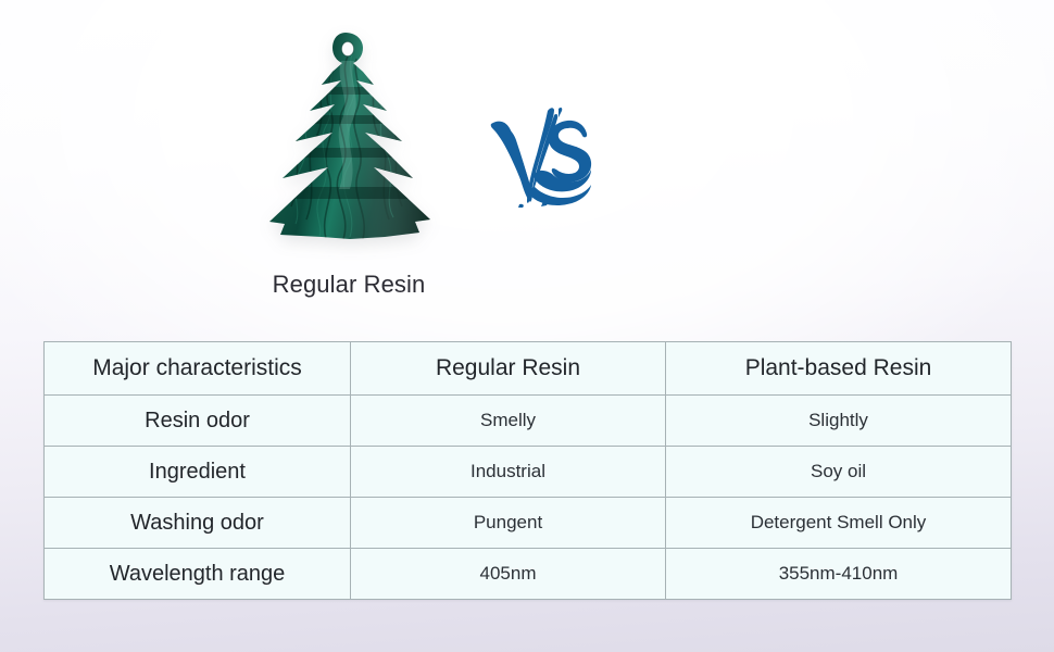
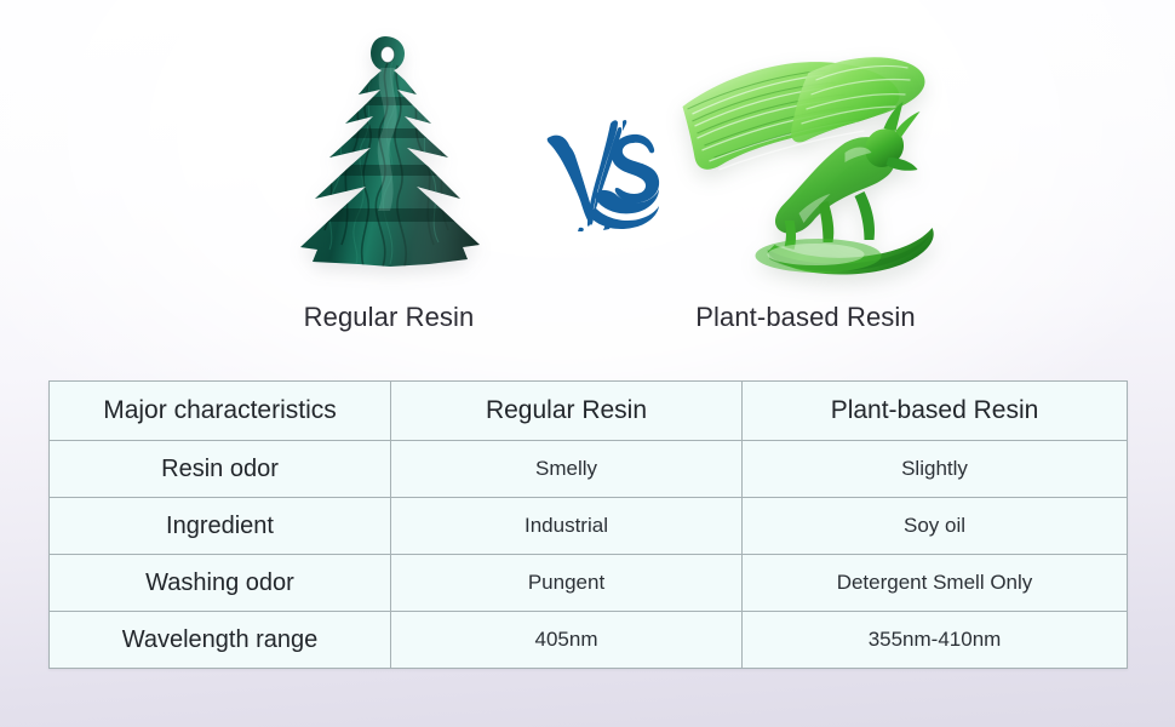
  Regular Resin
+ Plant-based Resin
  Major characteristics	Regular Resin	Plant-based Resin
  Resin odor	Smelly	Slightly
  Ingredient	Industrial	Soy oil
  Washing odor	Pungent	Detergent Smell Only
  Wavelength range	405nm	355nm-410nm
